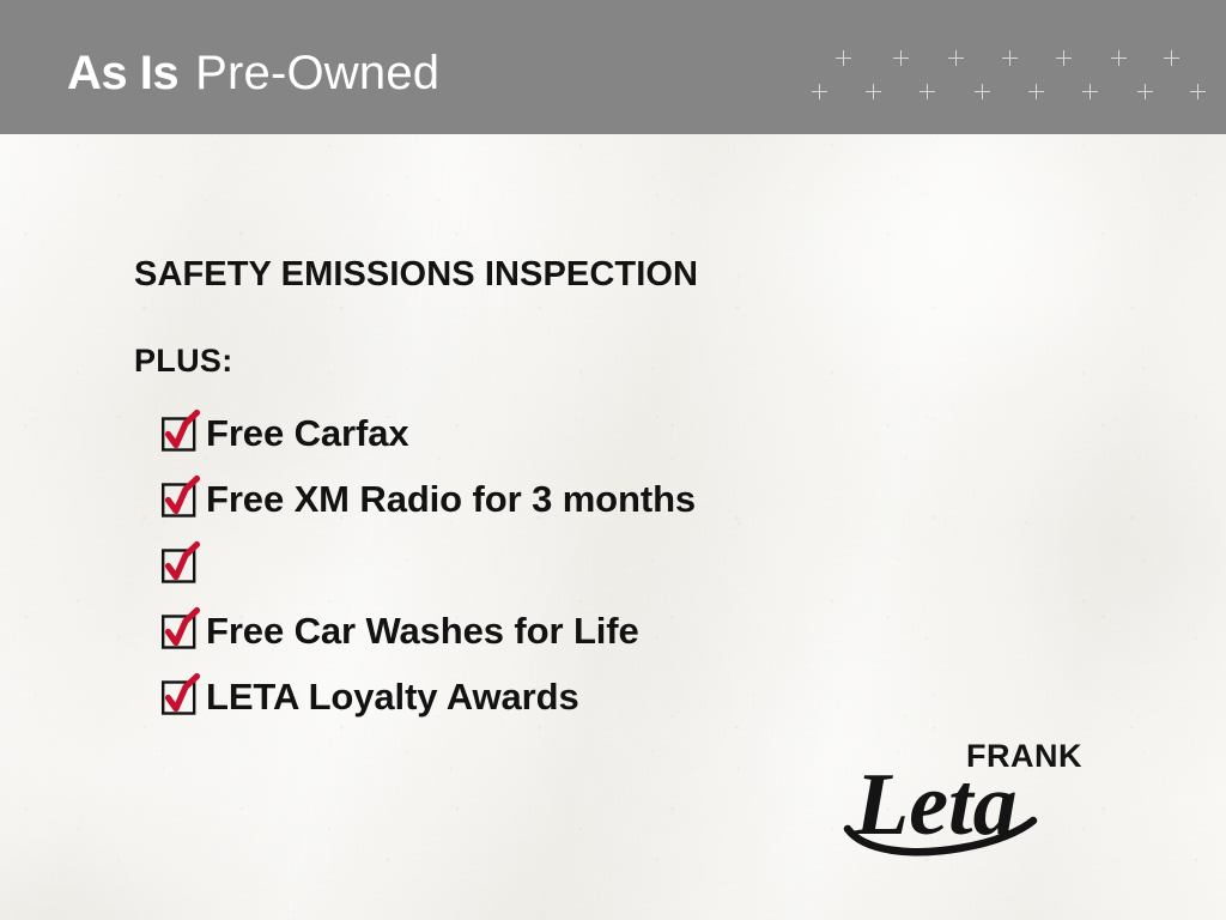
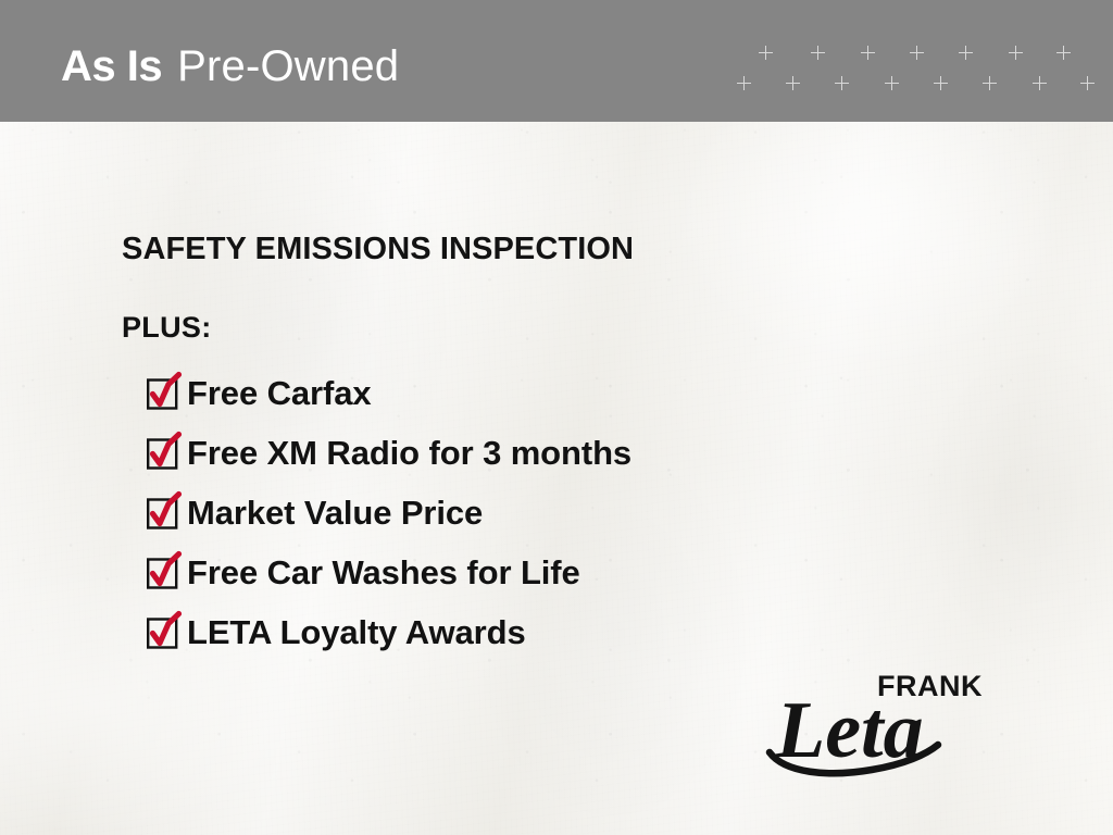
  As Is Pre-Owned
  SAFETY EMISSIONS INSPECTION
  PLUS:
  Free Carfax
  Free XM Radio for 3 months
+ Market Value Price
  Free Car Washes for Life
  LETA Loyalty Awards
  FRANK
  Leta
